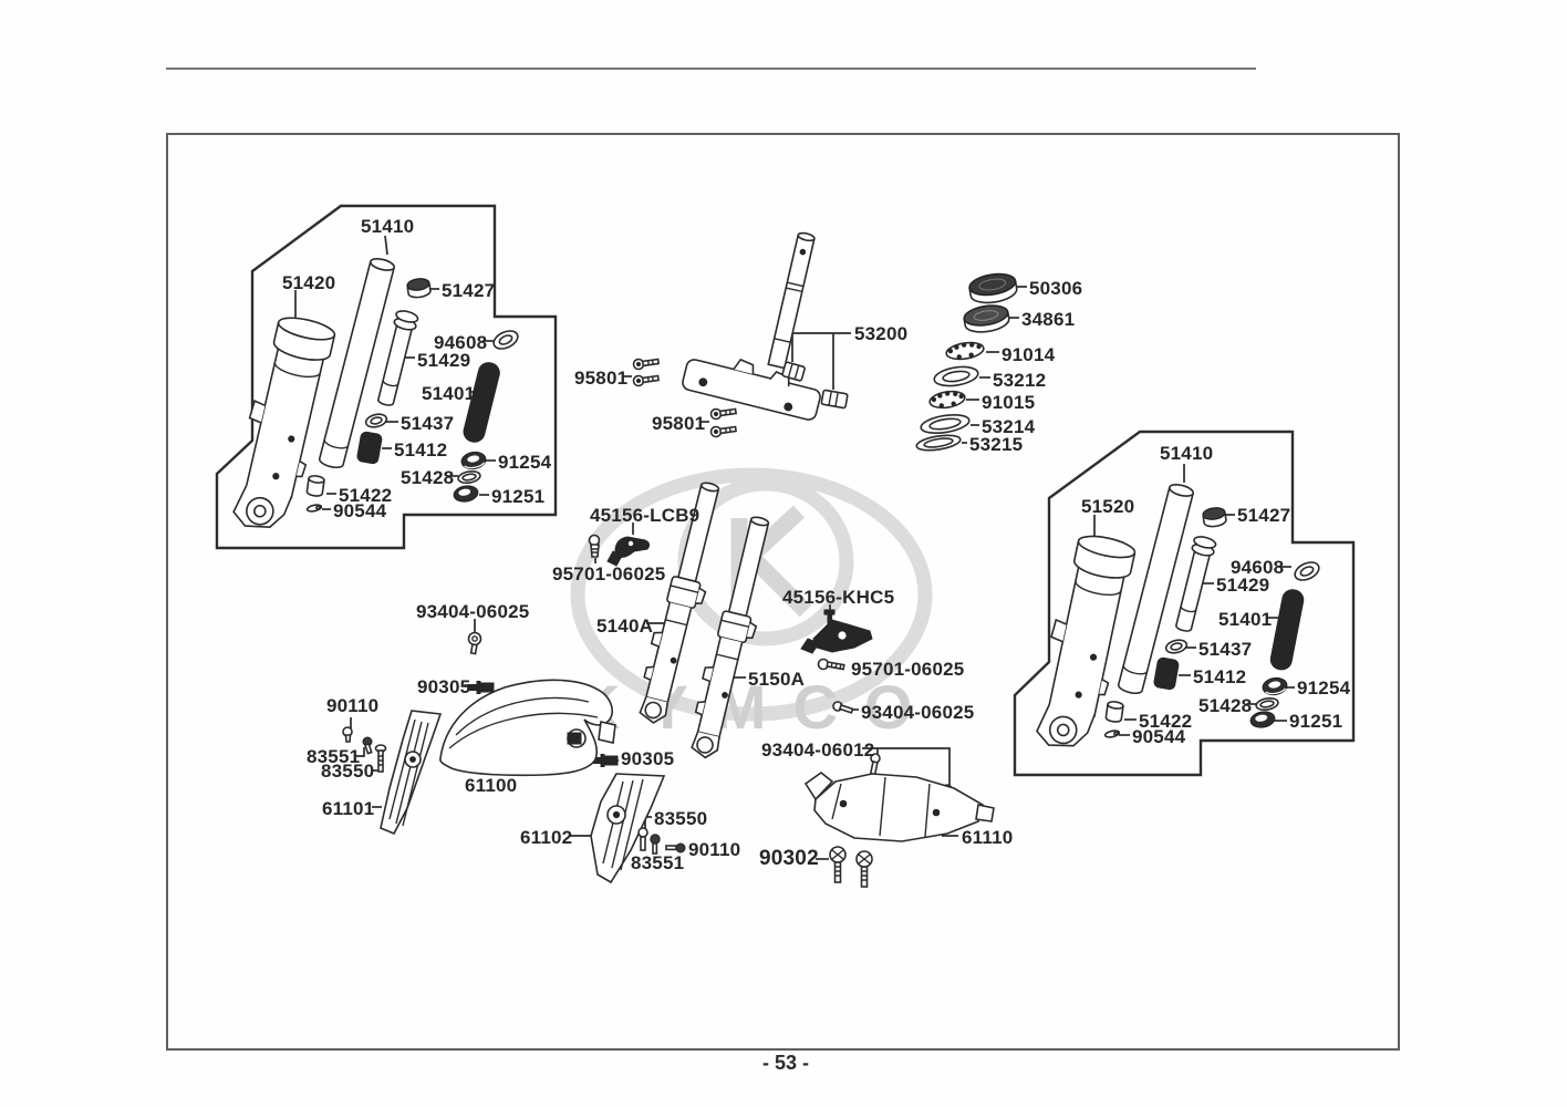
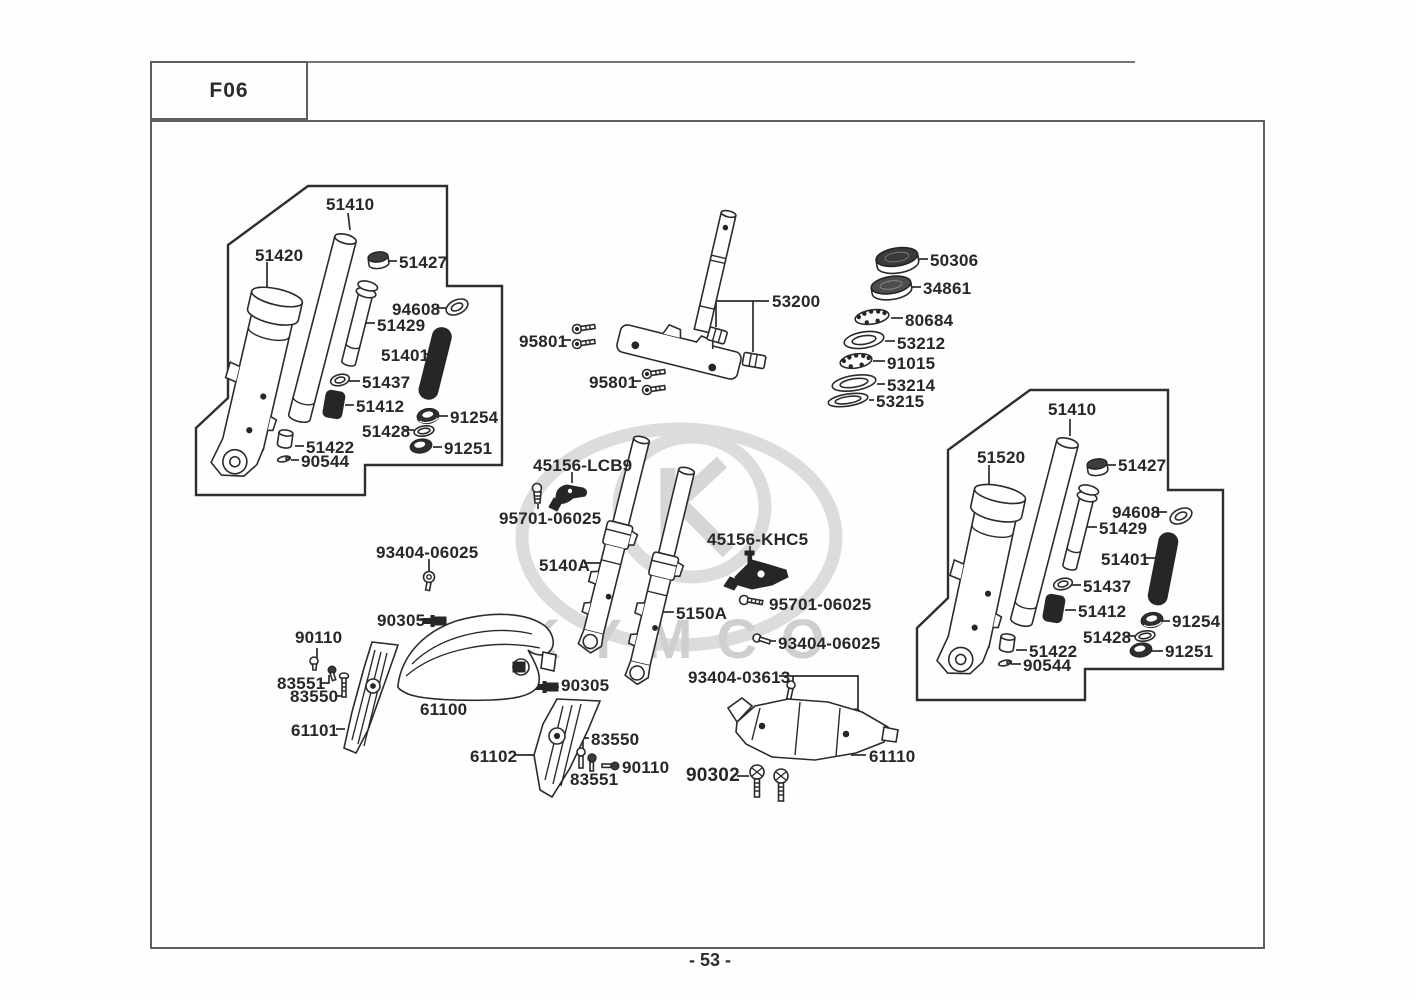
+ F06
  - 53 -
  YMCO
  51410
  51420
  51427
  94608
  51429
  51401
  51437
  51412
  91254
  51428
  91251
  51422
  90544
  95801
  95801
  53200
  50306
  34861
- 91014
+ 80684
  53212
  91015
  53214
  53215
  45156-LCB9
  95701-06025
  5140A
  45156-KHC5
  95701-06025
  5150A
  93404-06025
  93404-06025
  90305
  90110
  83551
  83550
  61101
  61100
  90305
  61102
  83550
  90110
  83551
- 93404-06012
+ 93404-03613
  90302
  61110
  51410
  51520
  51427
  94608
  51429
  51401
  51437
  51412
  91254
  51428
  91251
  51422
  90544
